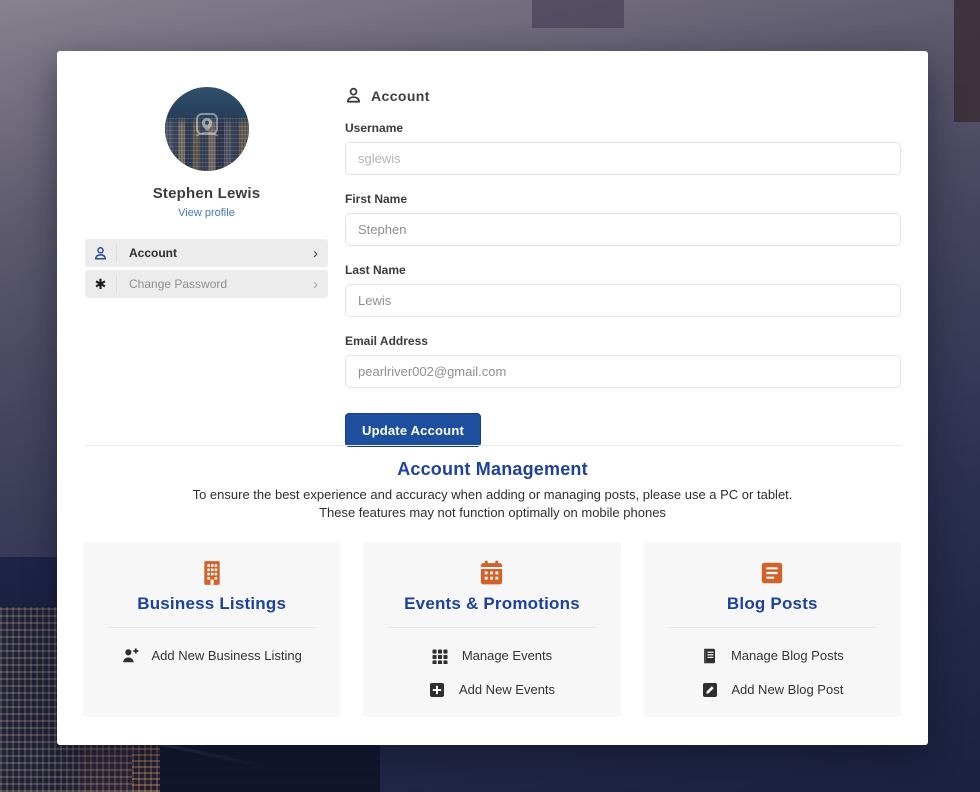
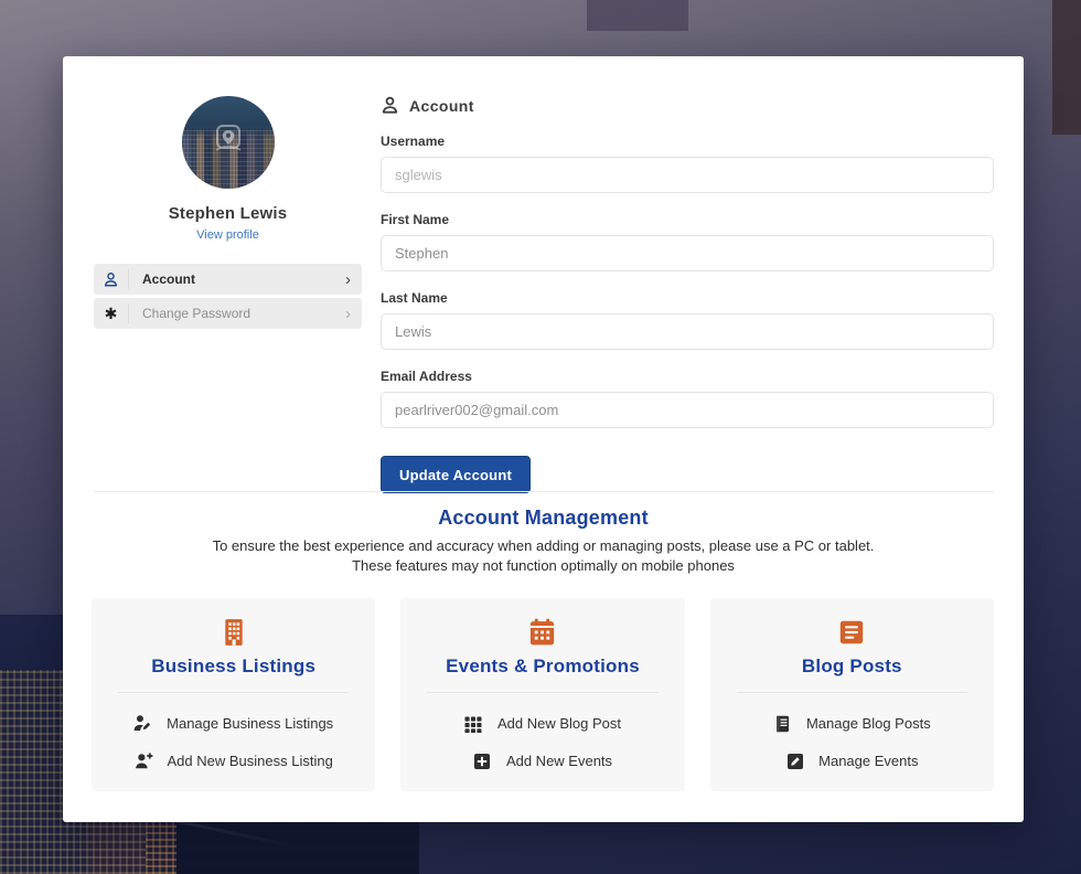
  Stephen Lewis
  View profile
  Account
  ›
  ✱
  Change Password
  ›
  Account
  Username
  sglewis
  First Name
  Stephen
  Last Name
  Lewis
  Email Address
  pearlriver002@gmail.com Update Account
  Account Management
  To ensure the best experience and accuracy when adding or managing posts, please use a PC or tablet.
  These features may not function optimally on mobile phones
  Business Listings
+ Manage Business Listings
  Add New Business Listing
  Events & Promotions
- Manage Events
+ Add New Blog Post
  Add New Events
  Blog Posts
  Manage Blog Posts
- Add New Blog Post
+ Manage Events
